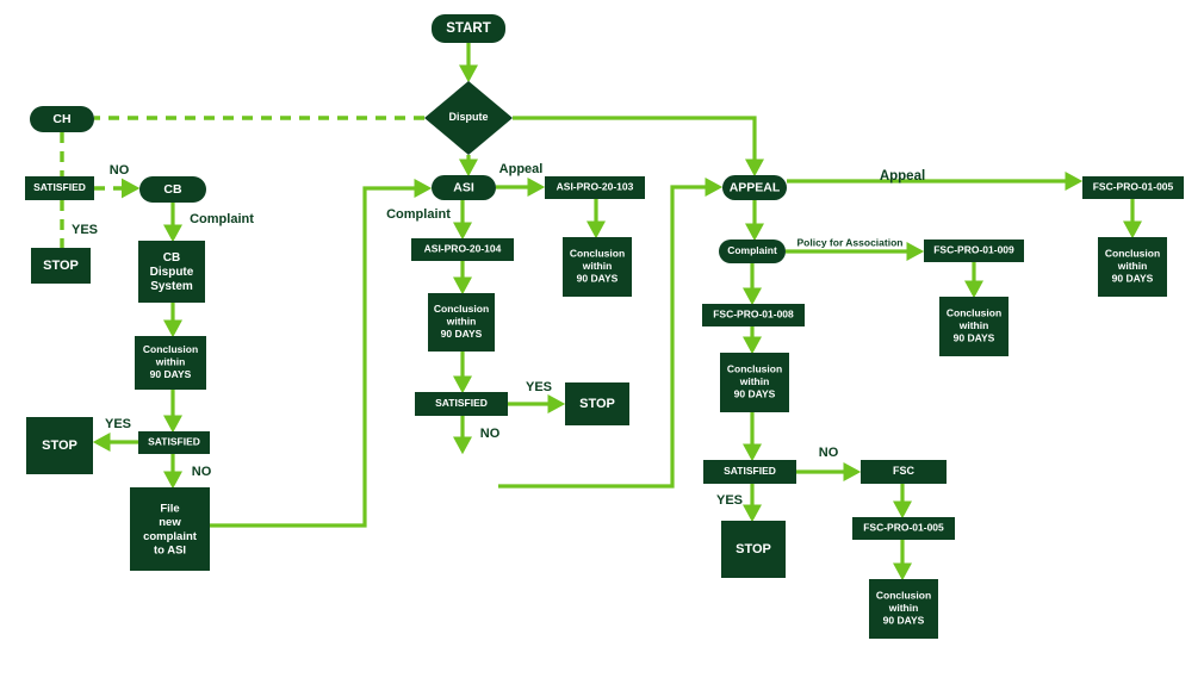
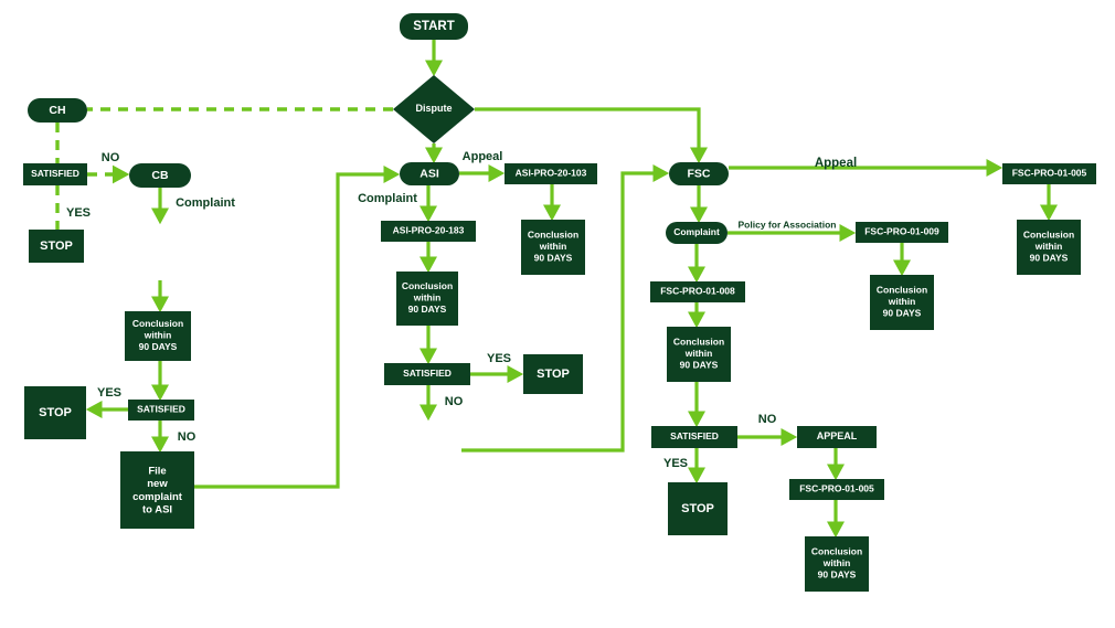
  START
  Dispute
  CH
  SATISFIED
  STOP
  CB
- CB Dispute System
  Conclusion within 90 DAYS
  SATISFIED
  STOP
  File new complaint to ASI
  ASI
- ASI-PRO-20-104
+ ASI-PRO-20-183
  Conclusion within 90 DAYS
  SATISFIED
  STOP
  ASI-PRO-20-103
  Conclusion within 90 DAYS
- APPEAL
+ FSC
  Complaint
  FSC-PRO-01-008
  Conclusion within 90 DAYS
  SATISFIED
  STOP
- FSC
+ APPEAL
  FSC-PRO-01-005
  Conclusion within 90 DAYS
  FSC-PRO-01-009
  Conclusion within 90 DAYS
  FSC-PRO-01-005
  Conclusion within 90 DAYS
  NO
  YES
  Complaint
  YES
  NO
  Appeal
  Complaint
  YES
  NO
  Appeal
  Policy for Association
  NO
  YES
